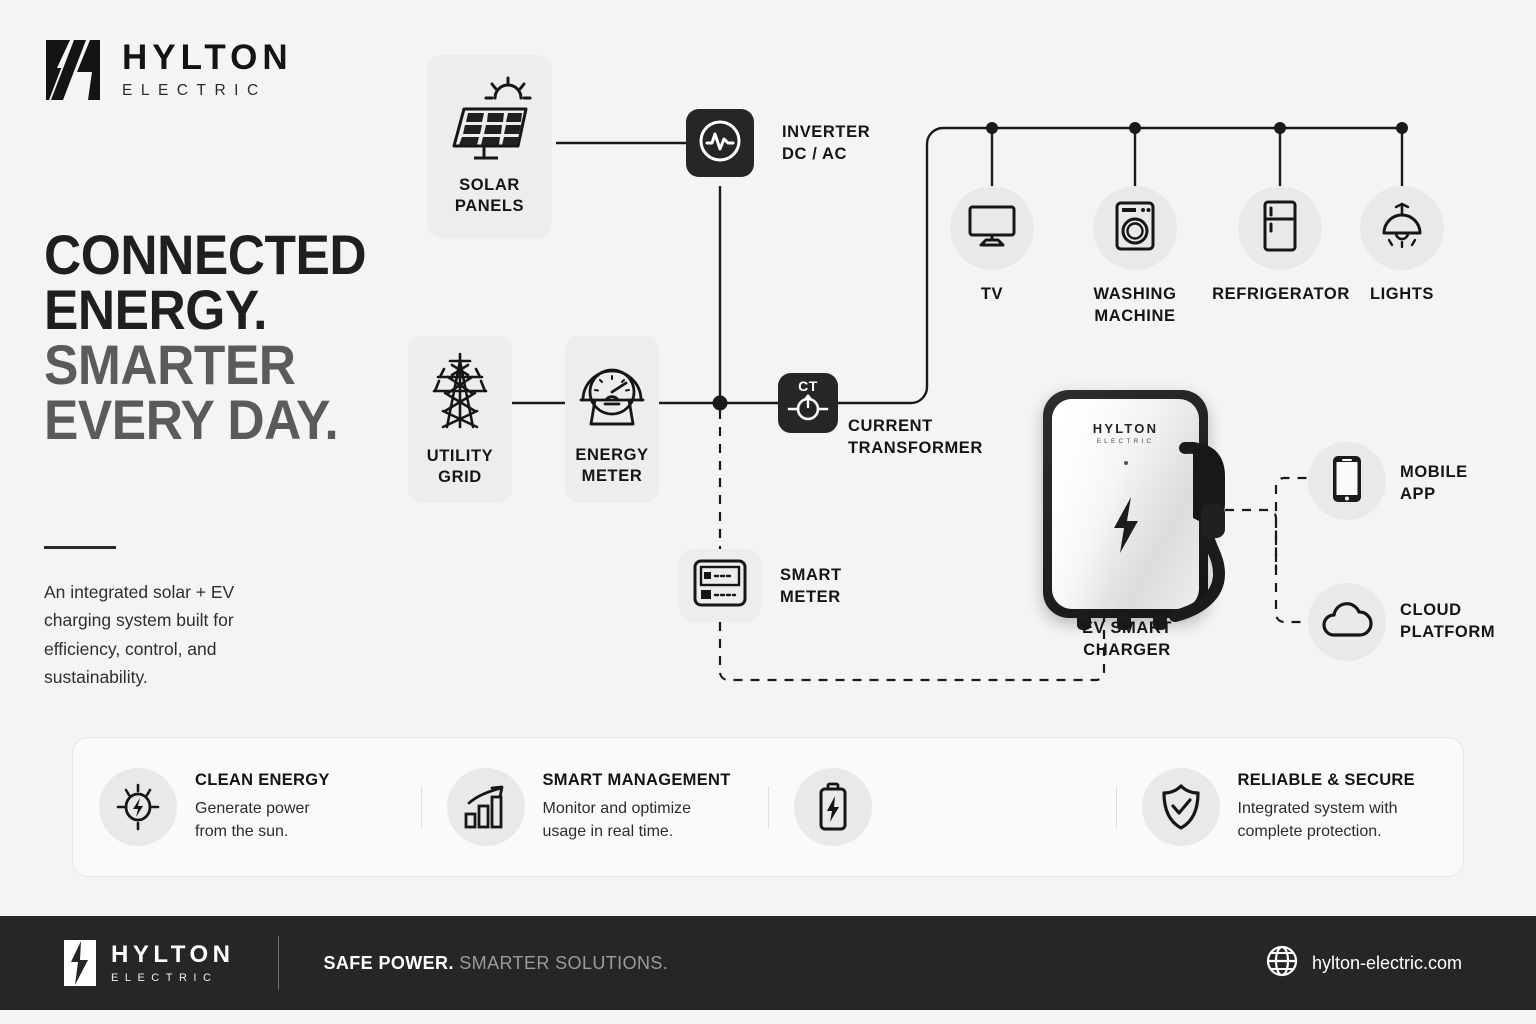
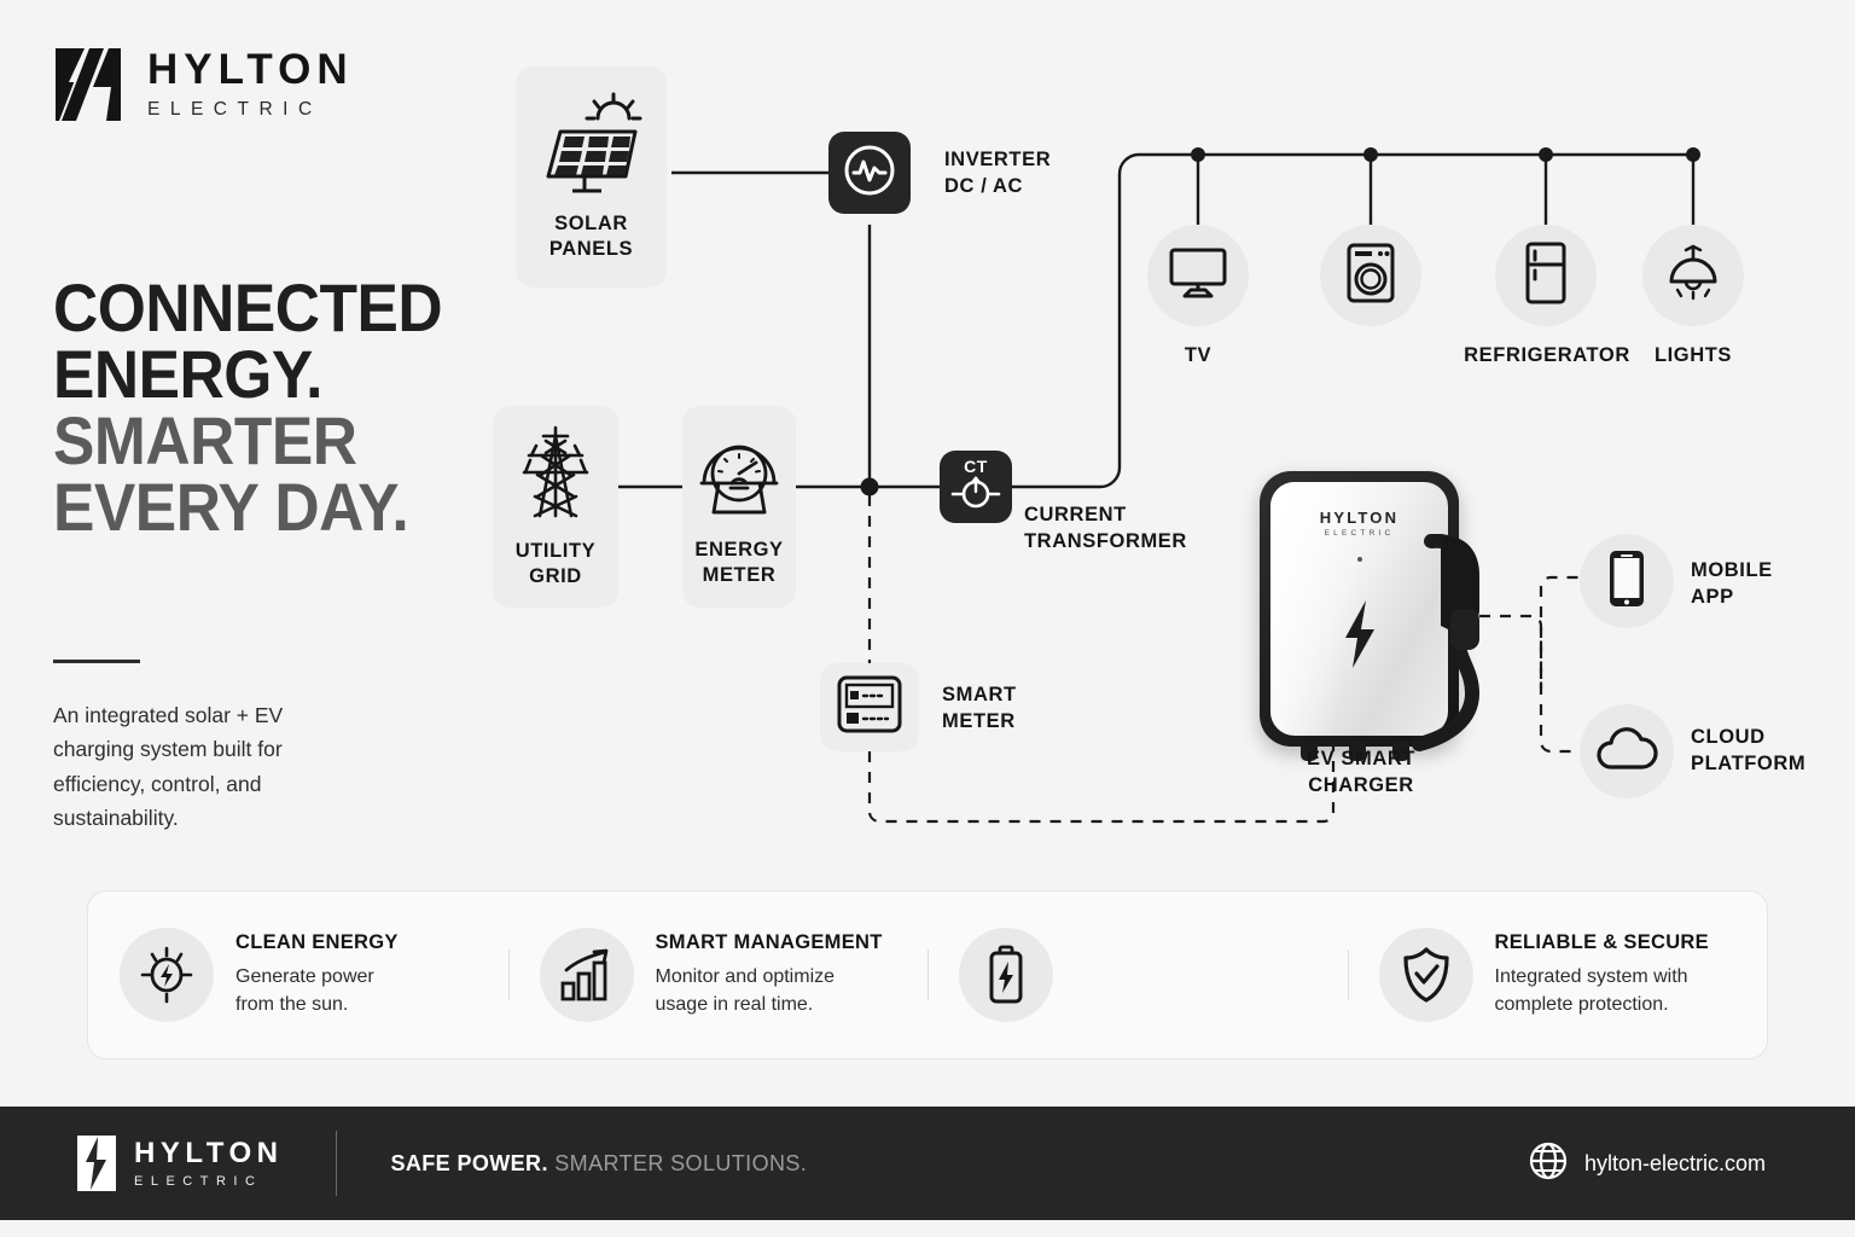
  HYLTON
  ELECTRIC
  CONNECTED
  ENERGY.
  SMARTER
  EVERY DAY.
  An integrated solar + EV charging system built for efficiency, control, and sustainability.
  SOLAR
  PANELS
  INVERTER
  DC / AC
  UTILITY
  GRID
  ENERGY
  METER
  CT
  CURRENT
  TRANSFORMER
  SMART
  METER
  TV
- WASHING
- MACHINE
  REFRIGERATOR
  LIGHTS
  HYLTON
  EV SMART
  CHARGER
  MOBILE
  APP
  CLOUD
  PLATFORM
  CLEAN ENERGY
  Generate power
  from the sun.
  SMART MANAGEMENT
  Monitor and optimize
  usage in real time.
  RELIABLE & SECURE
  Integrated system with
  complete protection.
  HYLTON
  ELECTRIC
  SAFE POWER. SMARTER SOLUTIONS.
  hylton-electric.com
